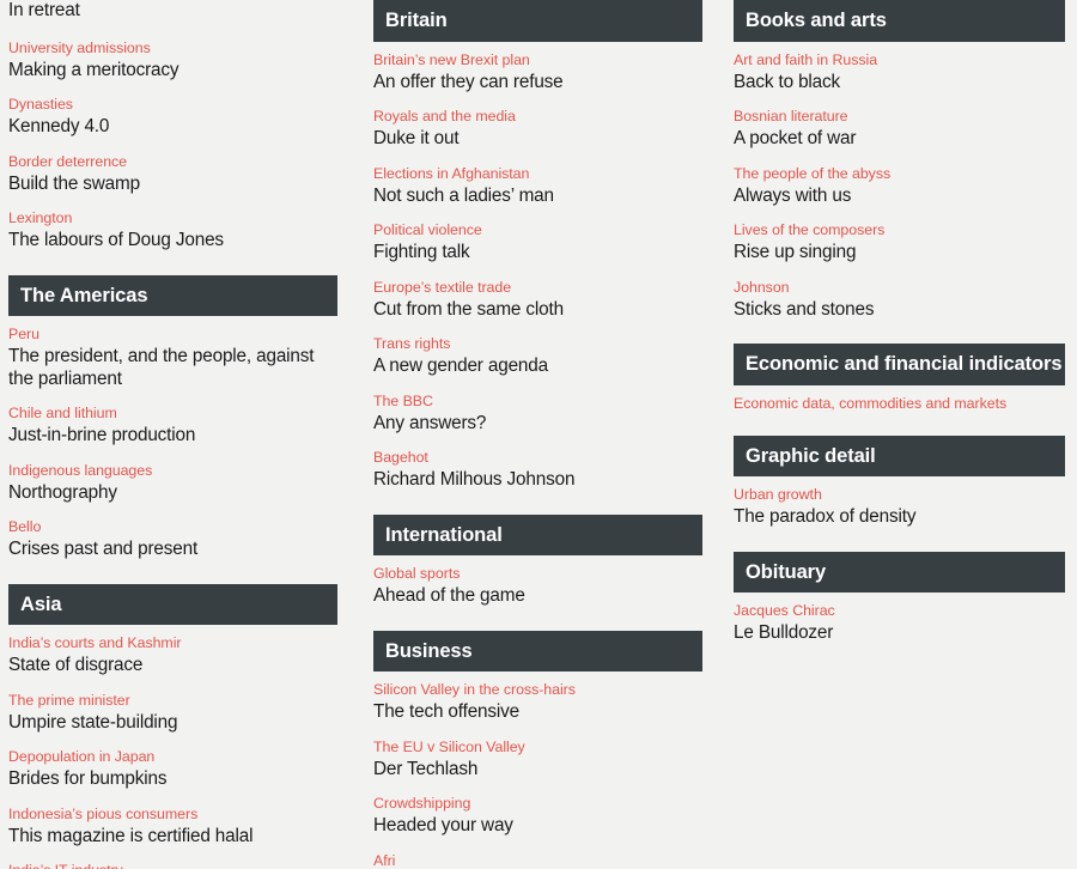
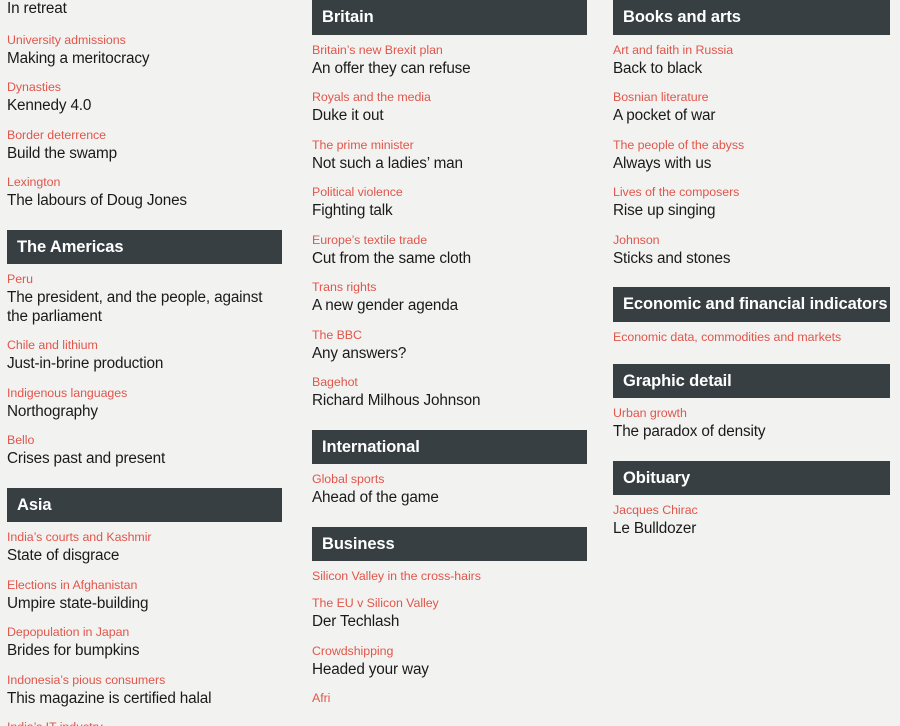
  In retreat
  University admissions
  Making a meritocracy
  Dynasties
  Kennedy 4.0
  Border deterrence
  Build the swamp
  Lexington
  The labours of Doug Jones
  The Americas
  Peru
  The president, and the people, against the parliament
  Chile and lithium
  Just-in-brine production
  Indigenous languages
  Northography
  Bello
  Crises past and present
  Asia
  India’s courts and Kashmir
  State of disgrace
- The prime minister
+ Elections in Afghanistan
  Umpire state-building
  Depopulation in Japan
  Brides for bumpkins
  Indonesia’s pious consumers
  This magazine is certified halal
  Britain
  Britain’s new Brexit plan
  An offer they can refuse
  Royals and the media
  Duke it out
- Elections in Afghanistan
+ The prime minister
  Not such a ladies’ man
  Political violence
  Fighting talk
  Europe’s textile trade
  Cut from the same cloth
  Trans rights
  A new gender agenda
  The BBC
  Any answers?
  Bagehot
  Richard Milhous Johnson
  International
  Global sports
  Ahead of the game
  Business
  Silicon Valley in the cross-hairs
- The tech offensive
  The EU v Silicon Valley
  Der Techlash
  Crowdshipping
  Headed your way
  Afri
  Books and arts
  Art and faith in Russia
  Back to black
  Bosnian literature
  A pocket of war
  The people of the abyss
  Always with us
  Lives of the composers
  Rise up singing
  Johnson
  Sticks and stones
  Economic and financial indicators
  Economic data, commodities and markets
  Graphic detail
  Urban growth
  The paradox of density
  Obituary
  Jacques Chirac
  Le Bulldozer
